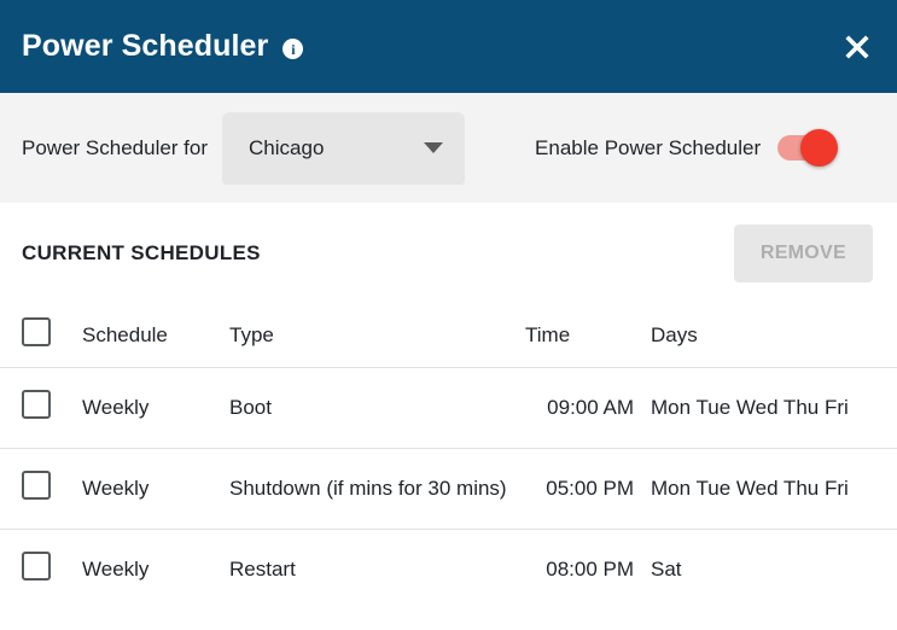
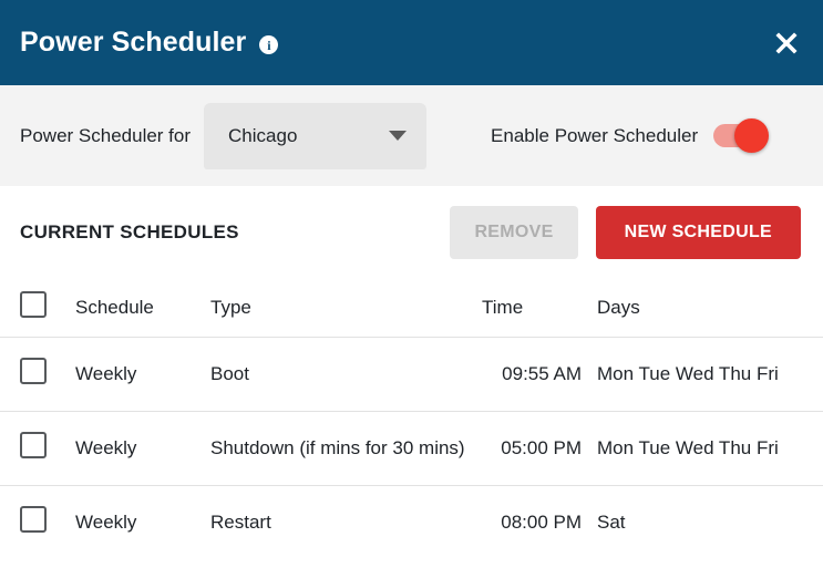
  Power Scheduler
  i
  Power Scheduler for
  Chicago
  Enable Power Scheduler
  CURRENT SCHEDULES
  REMOVE
+ NEW SCHEDULE
  	Schedule	Type	Time	Days
- 	Weekly	Boot	09:00 AM	Mon Tue Wed Thu Fri
+ 	Weekly	Boot	09:55 AM	Mon Tue Wed Thu Fri
  	Weekly	Shutdown (if mins for 30 mins)	05:00 PM	Mon Tue Wed Thu Fri
  	Weekly	Restart	08:00 PM	Sat
